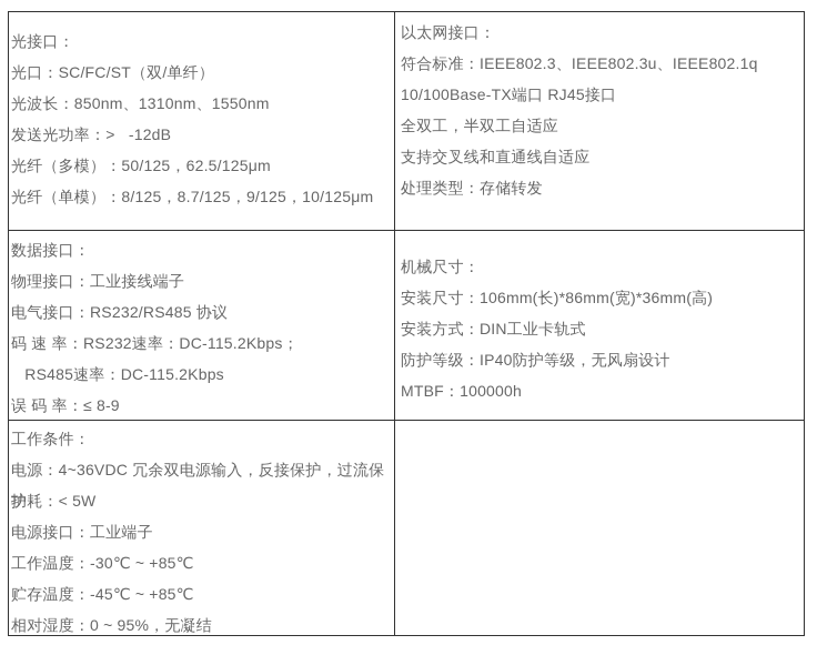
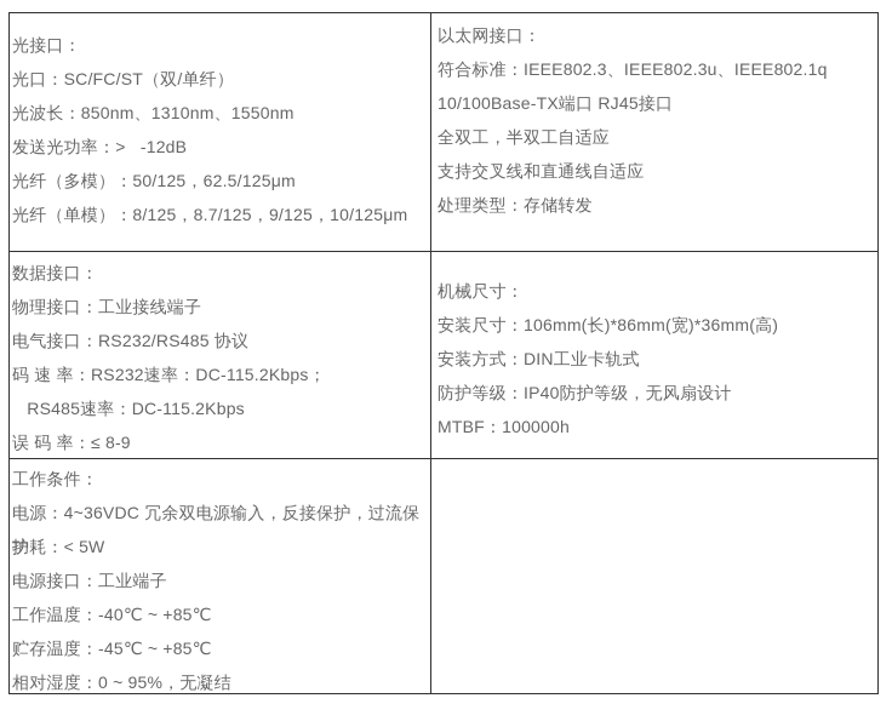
  光接口：
  光口：SC/FC/ST（双/单纤）
  光波长：850nm、1310nm、1550nm
  发送光功率：> -12dB
  光纤（多模）：50/125，62.5/125μm
  光纤（单模）：8/125，8.7/125，9/125，10/125μm
  以太网接口：
  符合标准：IEEE802.3、IEEE802.3u、IEEE802.1q
  10/100Base-TX端口 RJ45接口
  全双工，半双工自适应
  支持交叉线和直通线自适应
  处理类型：存储转发
  数据接口：
  物理接口：工业接线端子
  电气接口：RS232/RS485 协议
  码 速 率：RS232速率：DC-115.2Kbps；
  RS485速率：DC-115.2Kbps
  误 码 率：≤ 8-9
  机械尺寸：
  安装尺寸：106mm(长)*86mm(宽)*36mm(高)
  安装方式：DIN工业卡轨式
  防护等级：IP40防护等级，无风扇设计
  MTBF：100000h
  工作条件：
  电源：4~36VDC 冗余双电源输入，反接保护，过流保护
  功耗：< 5W
  电源接口：工业端子
- 工作温度：-30℃ ~ +85℃
+ 工作温度：-40℃ ~ +85℃
  贮存温度：-45℃ ~ +85℃
  相对湿度：0 ~ 95%，无凝结
